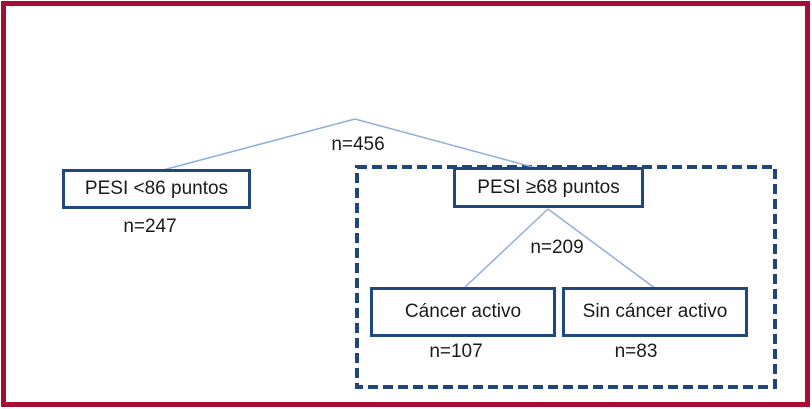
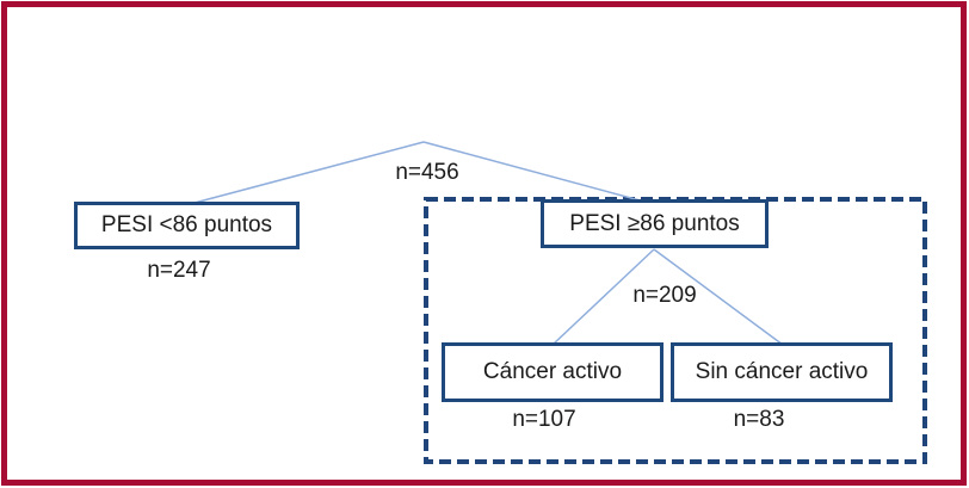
  n=456
  PESI <86 puntos
  n=247
- PESI ≥68 puntos
+ PESI ≥86 puntos
  n=209
  Cáncer activo
  n=107
  Sin cáncer activo
  n=83
